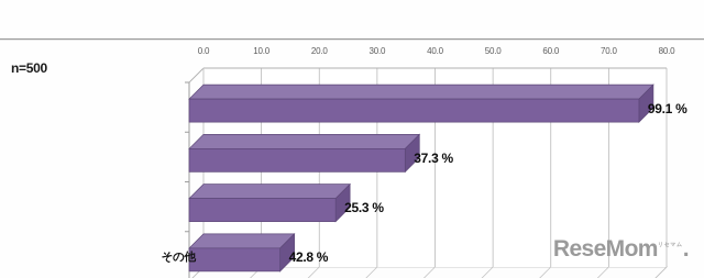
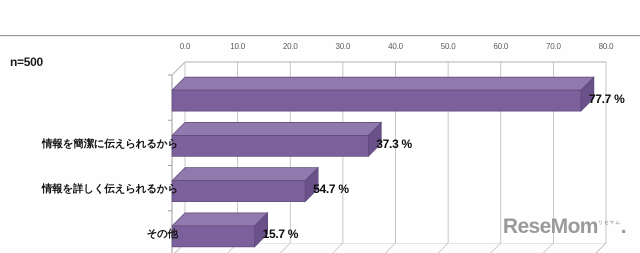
  n=500
  0.0
  10.0
  20.0
  30.0
  40.0
  50.0
  60.0
  70.0
  80.0
+ 情報を簡潔に伝えられるから
+ 情報を詳しく伝えられるから
  その他
- 99.1 %
+ 77.7 %
  37.3 %
- 25.3 %
+ 54.7 %
- 42.8 %
+ 15.7 %
